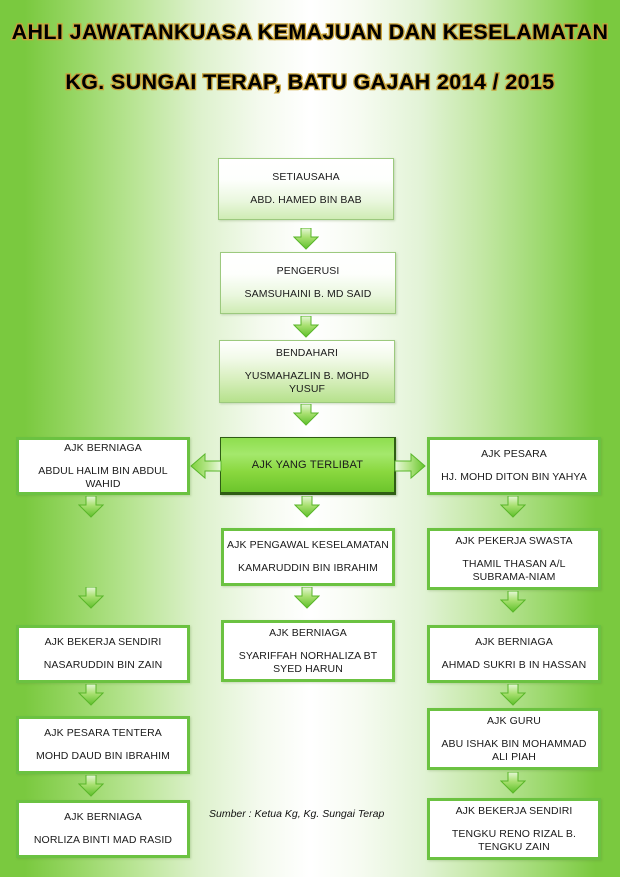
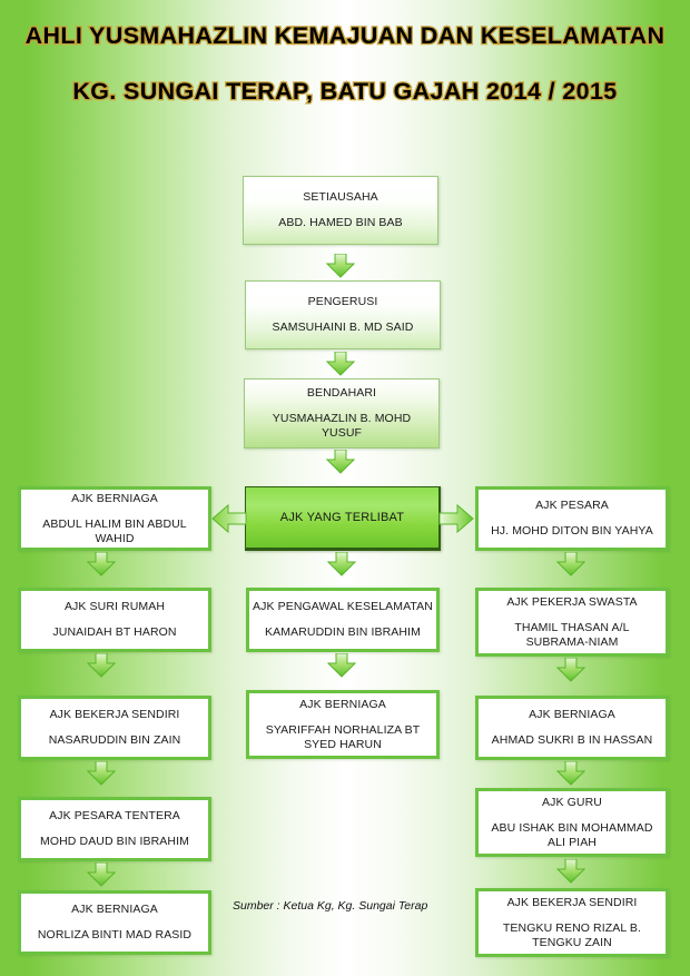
- AHLI JAWATANKUASA KEMAJUAN DAN KESELAMATAN
+ AHLI YUSMAHAZLIN KEMAJUAN DAN KESELAMATAN
  KG. SUNGAI TERAP, BATU GAJAH 2014 / 2015
  SETIAUSAHA
  ABD. HAMED BIN BAB
  PENGERUSI
  SAMSUHAINI B. MD SAID
  BENDAHARI
  YUSMAHAZLIN B. MOHD YUSUF
  AJK YANG TERLIBAT
  AJK BERNIAGA
  ABDUL HALIM BIN ABDUL WAHID
+ AJK SURI RUMAH
+ JUNAIDAH BT HARON
  AJK BEKERJA SENDIRI
  NASARUDDIN BIN ZAIN
  AJK PESARA TENTERA
  MOHD DAUD BIN IBRAHIM
  AJK BERNIAGA
  NORLIZA BINTI MAD RASID
  AJK PENGAWAL KESELAMATAN
  KAMARUDDIN BIN IBRAHIM
  AJK BERNIAGA
  SYARIFFAH NORHALIZA BT SYED HARUN
  AJK PESARA
  HJ. MOHD DITON BIN YAHYA
  AJK PEKERJA SWASTA
  THAMIL THASAN A/L SUBRAMA-NIAM
  AJK BERNIAGA
  AHMAD SUKRI B IN HASSAN
  AJK GURU
  ABU ISHAK BIN MOHAMMAD ALI PIAH
  AJK BEKERJA SENDIRI
  TENGKU RENO RIZAL B. TENGKU ZAIN
  Sumber : Ketua Kg, Kg. Sungai Terap
